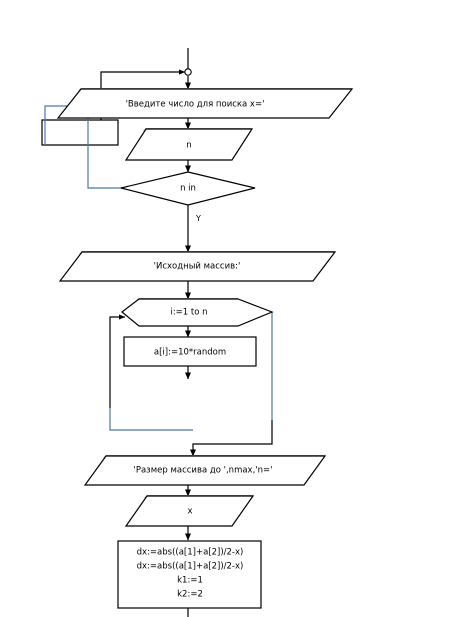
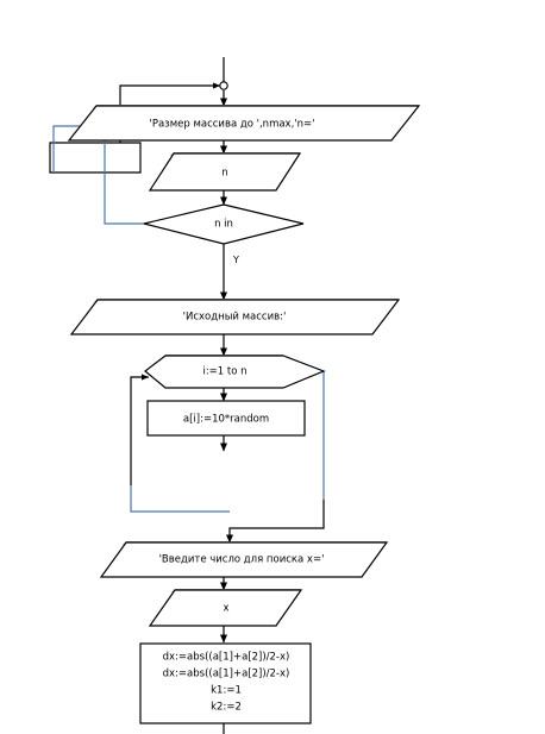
- 'Введите число для поиска x='
+ 'Размер массива до ',nmax,'n='
  n
  n in
  Y
  'Исходный массив:'
  i:=1 to n
  a[i]:=10*random
- 'Размер массива до ',nmax,'n='
+ 'Введите число для поиска x='
  x
  dx:=abs((a[1]+a[2])/2-x)
  dx:=abs((a[1]+a[2])/2-x)
  k1:=1
  k2:=2
